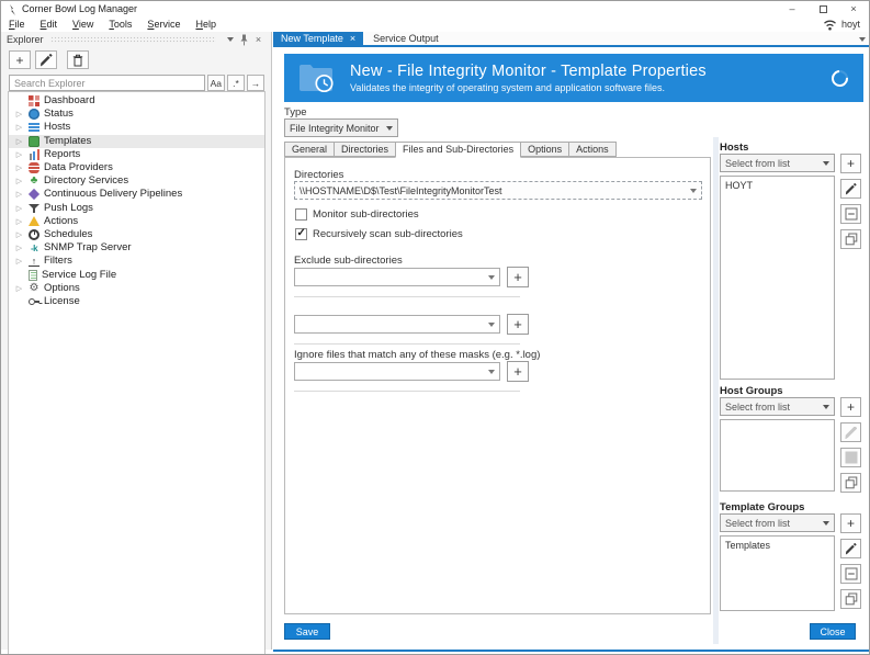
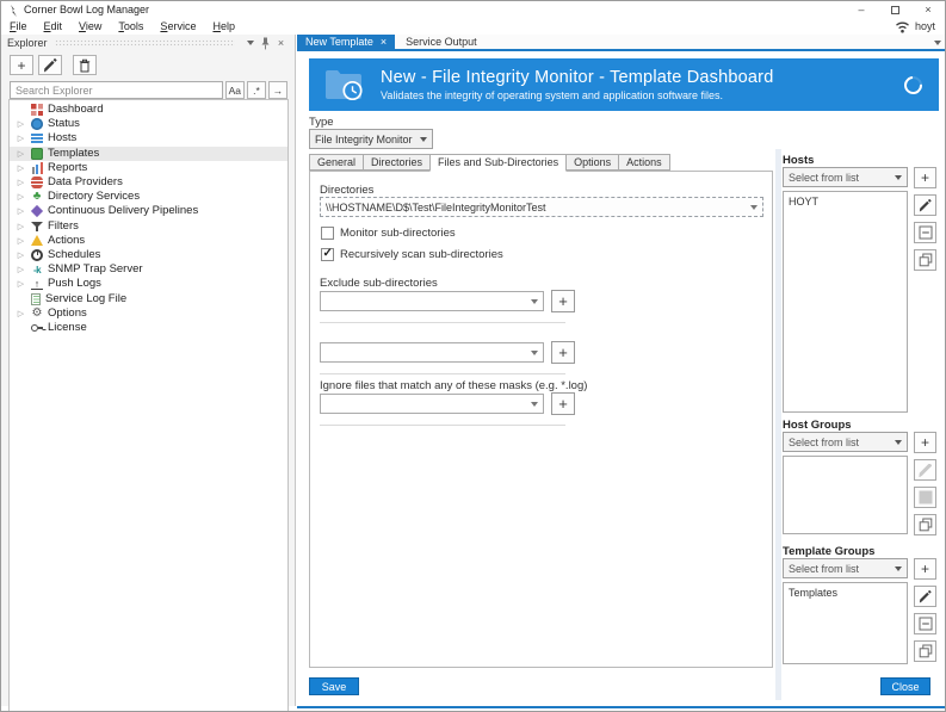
  Corner Bowl Log Manager
  –
  ×
  File
  Edit
  View
  Tools
  Service
  Help
  hoyt
  Explorer
  ×
  +
  Search Explorer
  Aa
  .*
  →
  Dashboard
  Status
  Hosts
  Templates
  Reports
  Data Providers
  ♣
  Directory Services
  Continuous Delivery Pipelines
- Push Logs
+ Filters
  Actions
  Schedules
  -k
  SNMP Trap Server
  ↑
- Filters
+ Push Logs
  Service Log File
  ⚙
  Options
  License
  New Template
  ×
  Service Output
- New - File Integrity Monitor - Template Properties
+ New - File Integrity Monitor - Template Dashboard
  Validates the integrity of operating system and application software files.
  Type
  File Integrity Monitor
  General
  Directories
  Files and Sub-Directories
  Options
  Actions
  Directories
  \\HOSTNAME\D$\Test\FileIntegrityMonitorTest
  Monitor sub-directories
  Recursively scan sub-directories
  Exclude sub-directories
  +
  +
  Ignore files that match any of these masks (e.g. *.log)
  +
  Hosts
  Select from list
  +
  HOYT
  Host Groups
  Select from list
  +
  Template Groups
  Select from list
  +
  Templates
  Save
  Close
